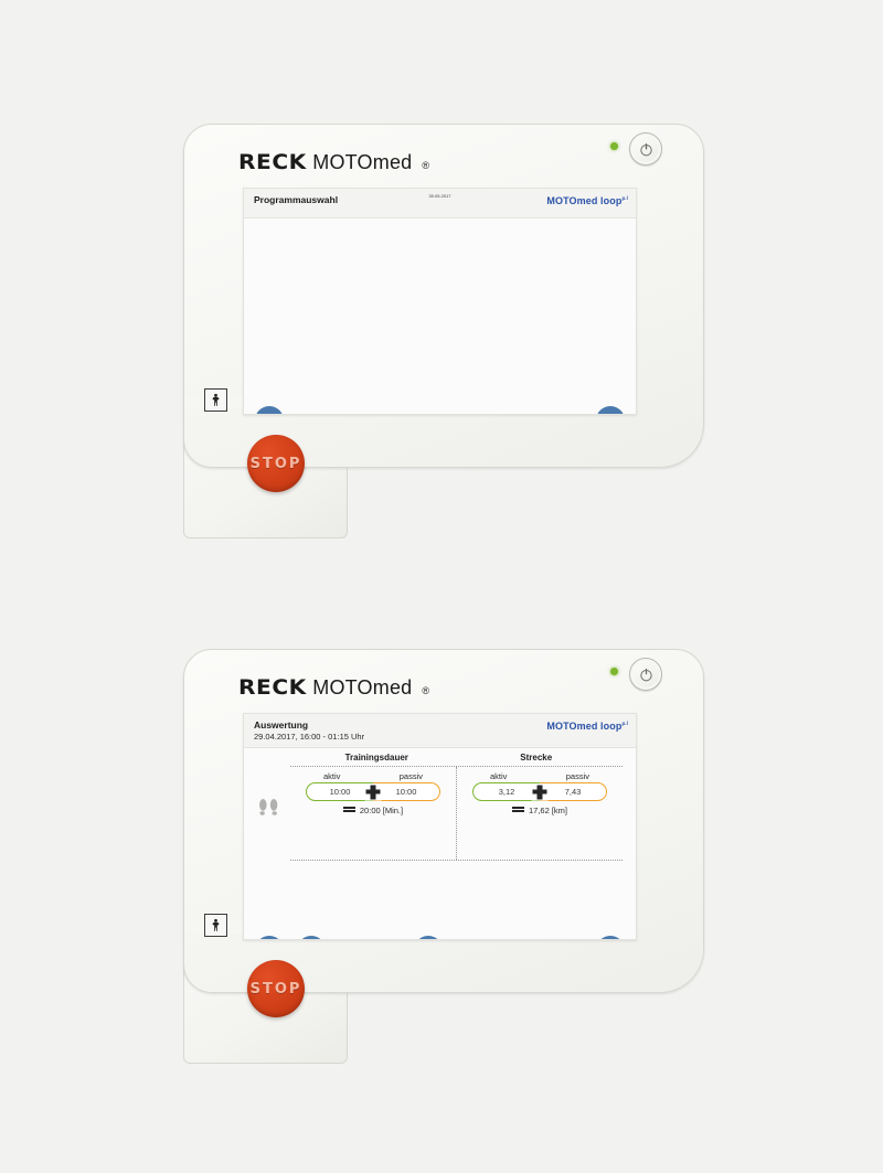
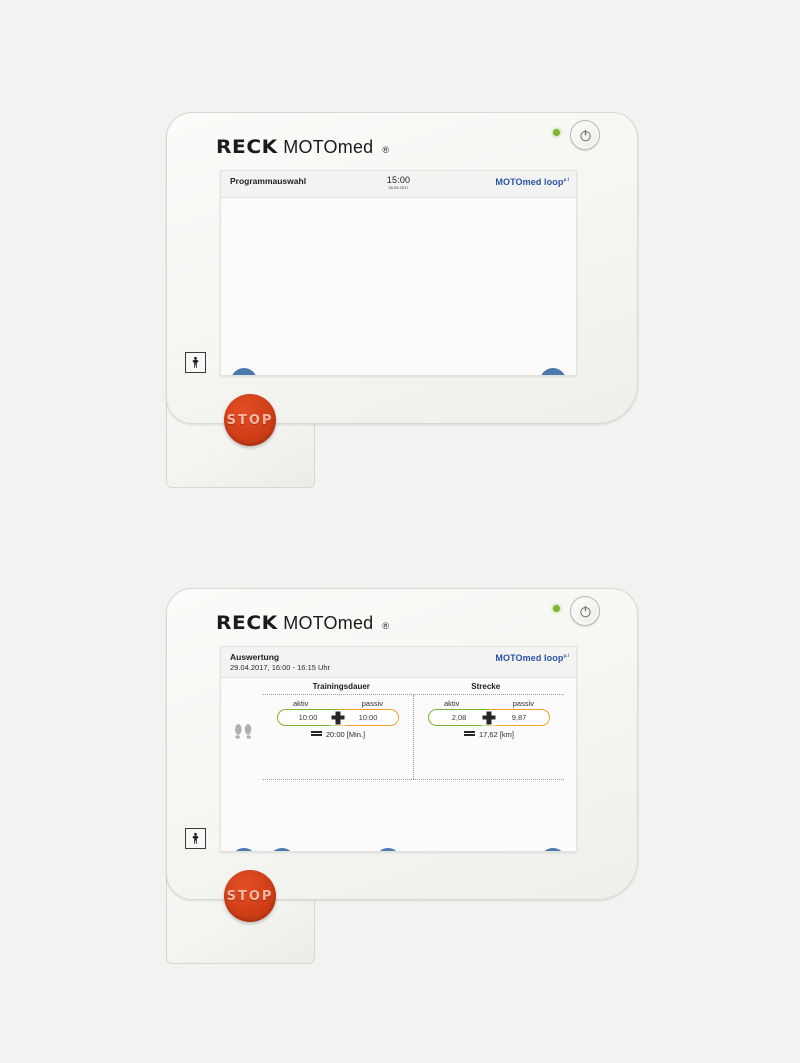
  RECK
  MOTOmed
  ®
  STOP
  Programmauswahl
+ 15:00
  MOTOmed loop
  RECK
  MOTOmed
  ®
  STOP
  Auswertung
- 29.04.2017, 16:00 - 01:15 Uhr
+ 29.04.2017, 16:00 - 16:15 Uhr
  MOTOmed loop
  Trainingsdauer
  Strecke
  aktiv
  passiv
  10:00
  10:00
  20:00 [Min.]
  aktiv
  passiv
- 3,12
+ 2,08
- 7,43
+ 9,87
  17,62 [km]
